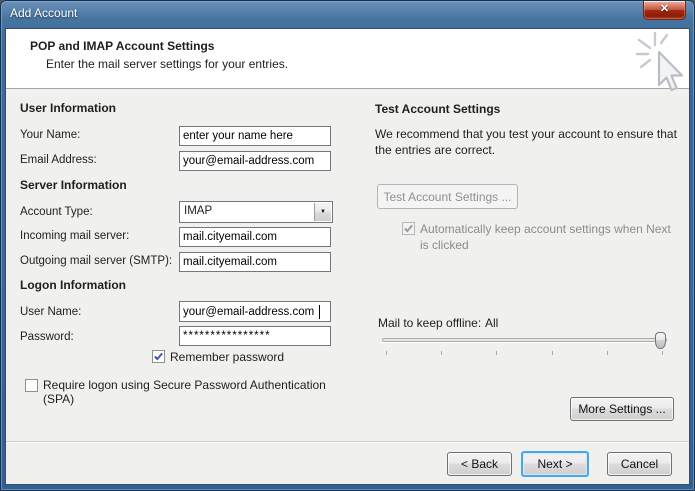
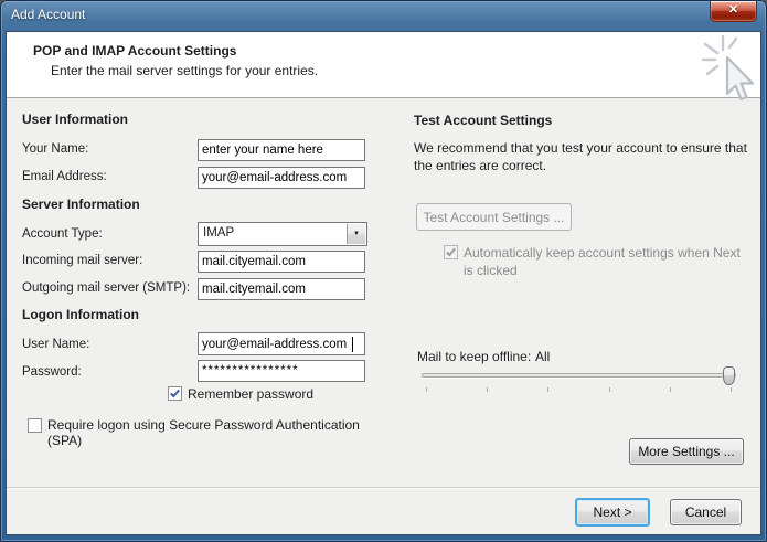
  Add Account
  ✕
  POP and IMAP Account Settings
  Enter the mail server settings for your entries.
  User Information
  Your Name:
  enter your name here
  Email Address:
  your@email-address.com
  Server Information
  Account Type:
  IMAP
  Incoming mail server:
  mail.cityemail.com
  Outgoing mail server (SMTP):
  mail.cityemail.com
  Logon Information
  User Name:
  your@email-address.com
  Password:
  ****************
  Remember password
  Require logon using Secure Password Authentication (SPA)
  Test Account Settings
  We recommend that you test your account to ensure that the entries are correct.
  Test Account Settings ...
  Automatically keep account settings when Next is clicked
  Mail to keep offline:
  All
  More Settings ...
- < Back
  Next >
  Cancel
